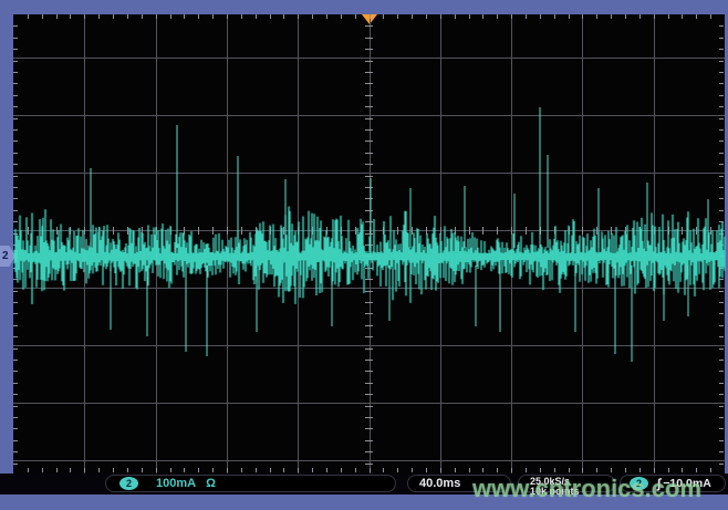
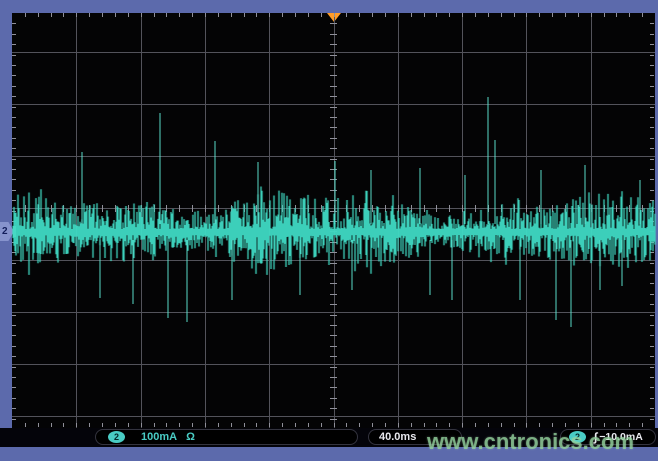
  2
  2
  100mA
  Ω
  40.0ms
- 25.0kS/s
- 10k points
  2
  ∫
  −10.0mA
  www.cntronics.com
